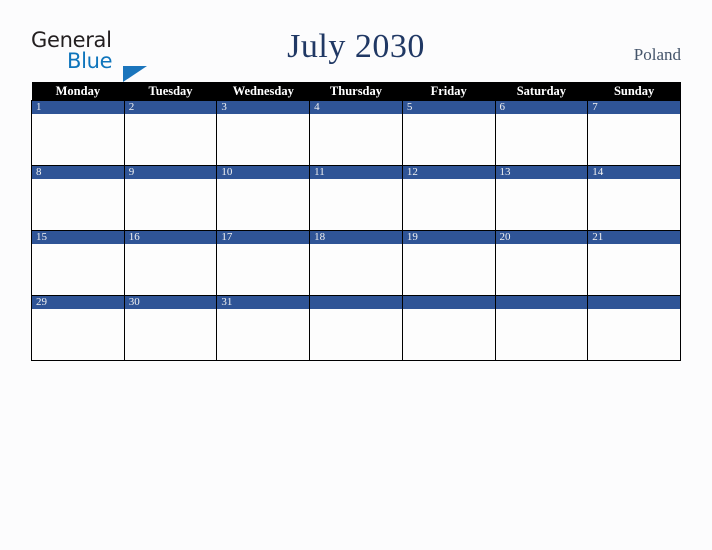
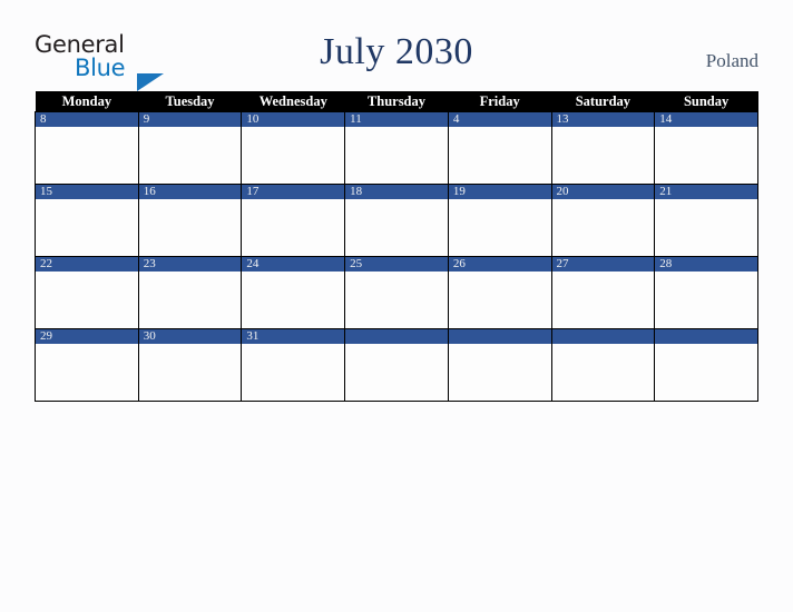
  General
  Blue
  July 2030
  Poland
  Monday	Tuesday	Wednesday	Thursday	Friday	Saturday	Sunday
- 1	2	3	4	5	6	7
- 8	9	10	11	12	13	14
+ 8	9	10	11	4	13	14
  15	16	17	18	19	20	21
+ 22	23	24	25	26	27	28
  29	30	31
